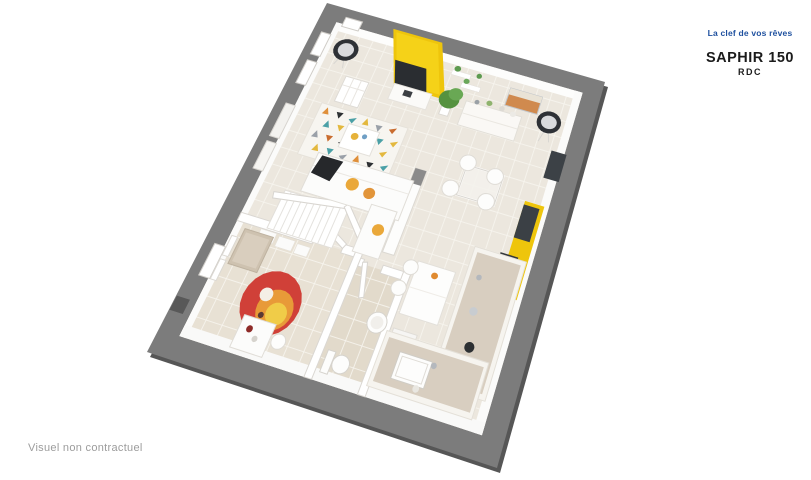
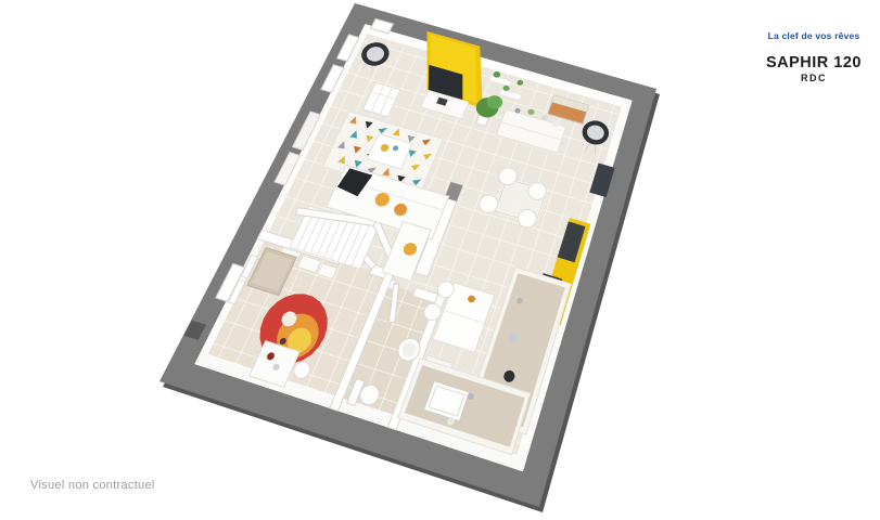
  La clef de vos rêves
- SAPHIR 150
+ SAPHIR 120
  RDC
  Visuel non contractuel
